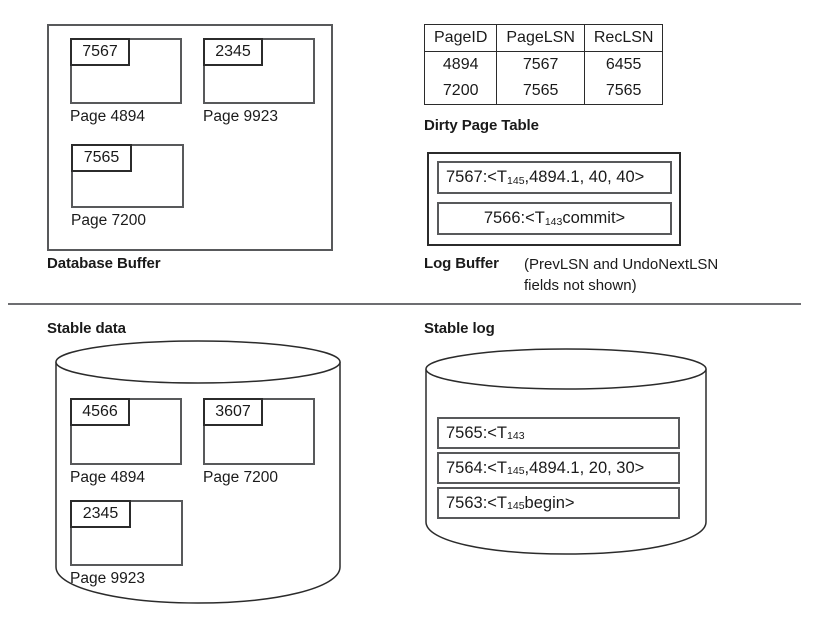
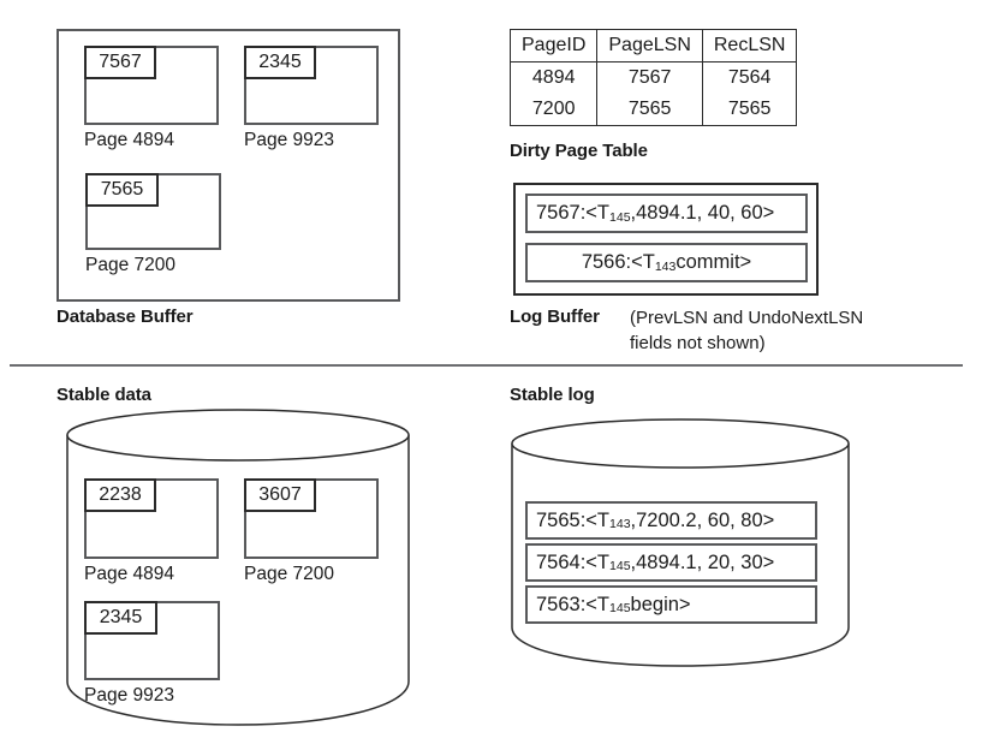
  7567
  Page 4894
  2345
  Page 9923
  7565
  Page 7200
  Database Buffer
  PageID	PageLSN	RecLSN
- 4894	7567	6455
+ 4894	7567	7564
  7200	7565	7565
  Dirty Page Table
  7567:
  <T
  145
- ,4894.1, 40, 40>
+ ,4894.1, 40, 60>
  7566:
  <T
  143
  commit>
  Log Buffer
  (PrevLSN and UndoNextLSN
  fields not shown)
  Stable data
- 4566
+ 2238
  Page 4894
  3607
  Page 7200
  2345
  Page 9923
  Stable log
  7565:
  <T
  143
+ ,7200.2, 60, 80>
  7564:
  <T
  145
  ,4894.1, 20, 30>
  7563:
  <T
  145
  begin>
